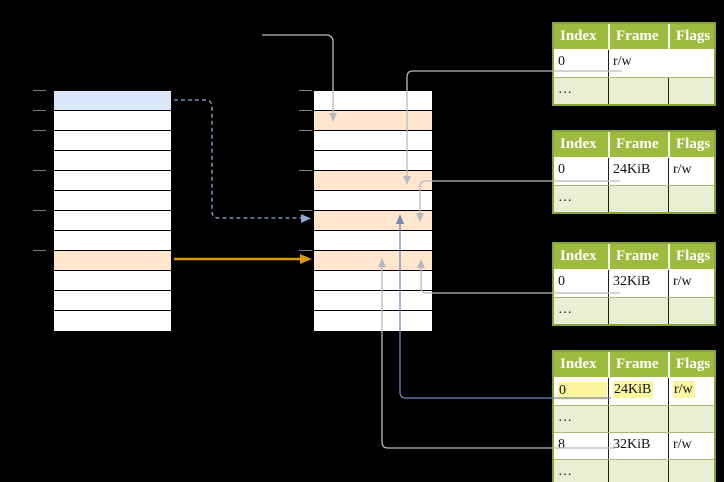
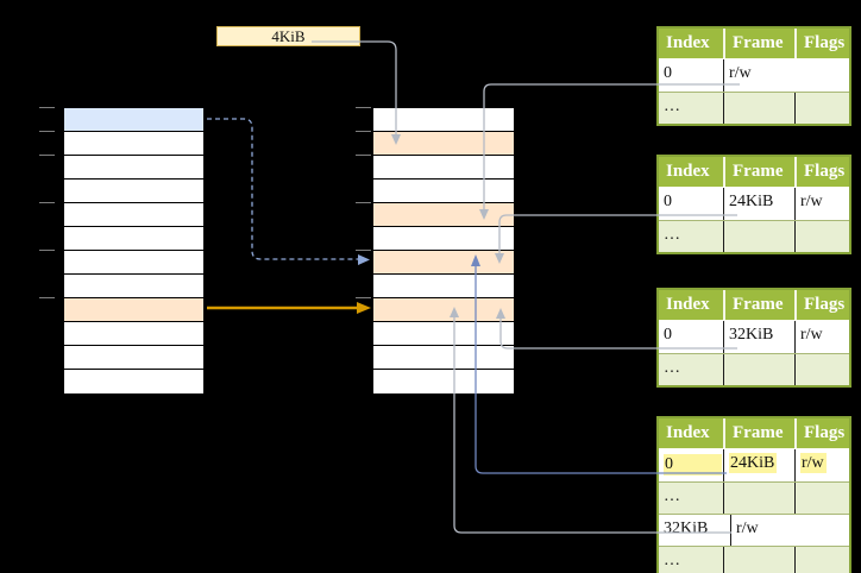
+ 4KiB
  Index
  Frame
  Flags
  0
  r/w
  …
  Index
  Frame
  Flags
  0
  24KiB
  r/w
  …
  Index
  Frame
  Flags
  0
  32KiB
  r/w
  …
  Index
  Frame
  Flags
  0
  24KiB
  r/w
  …
- 8
  32KiB
  r/w
  …
